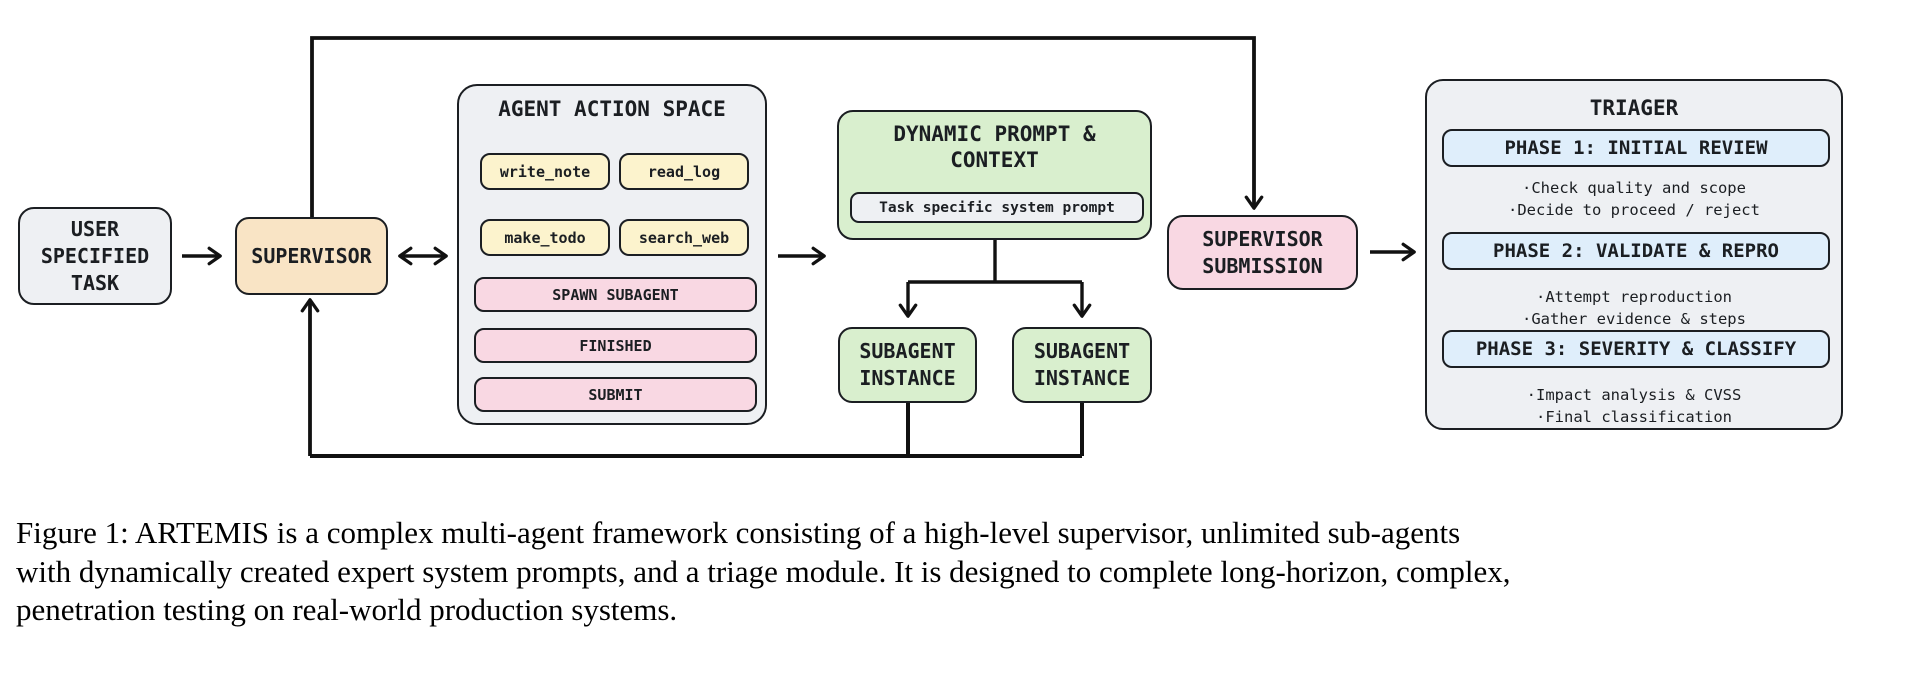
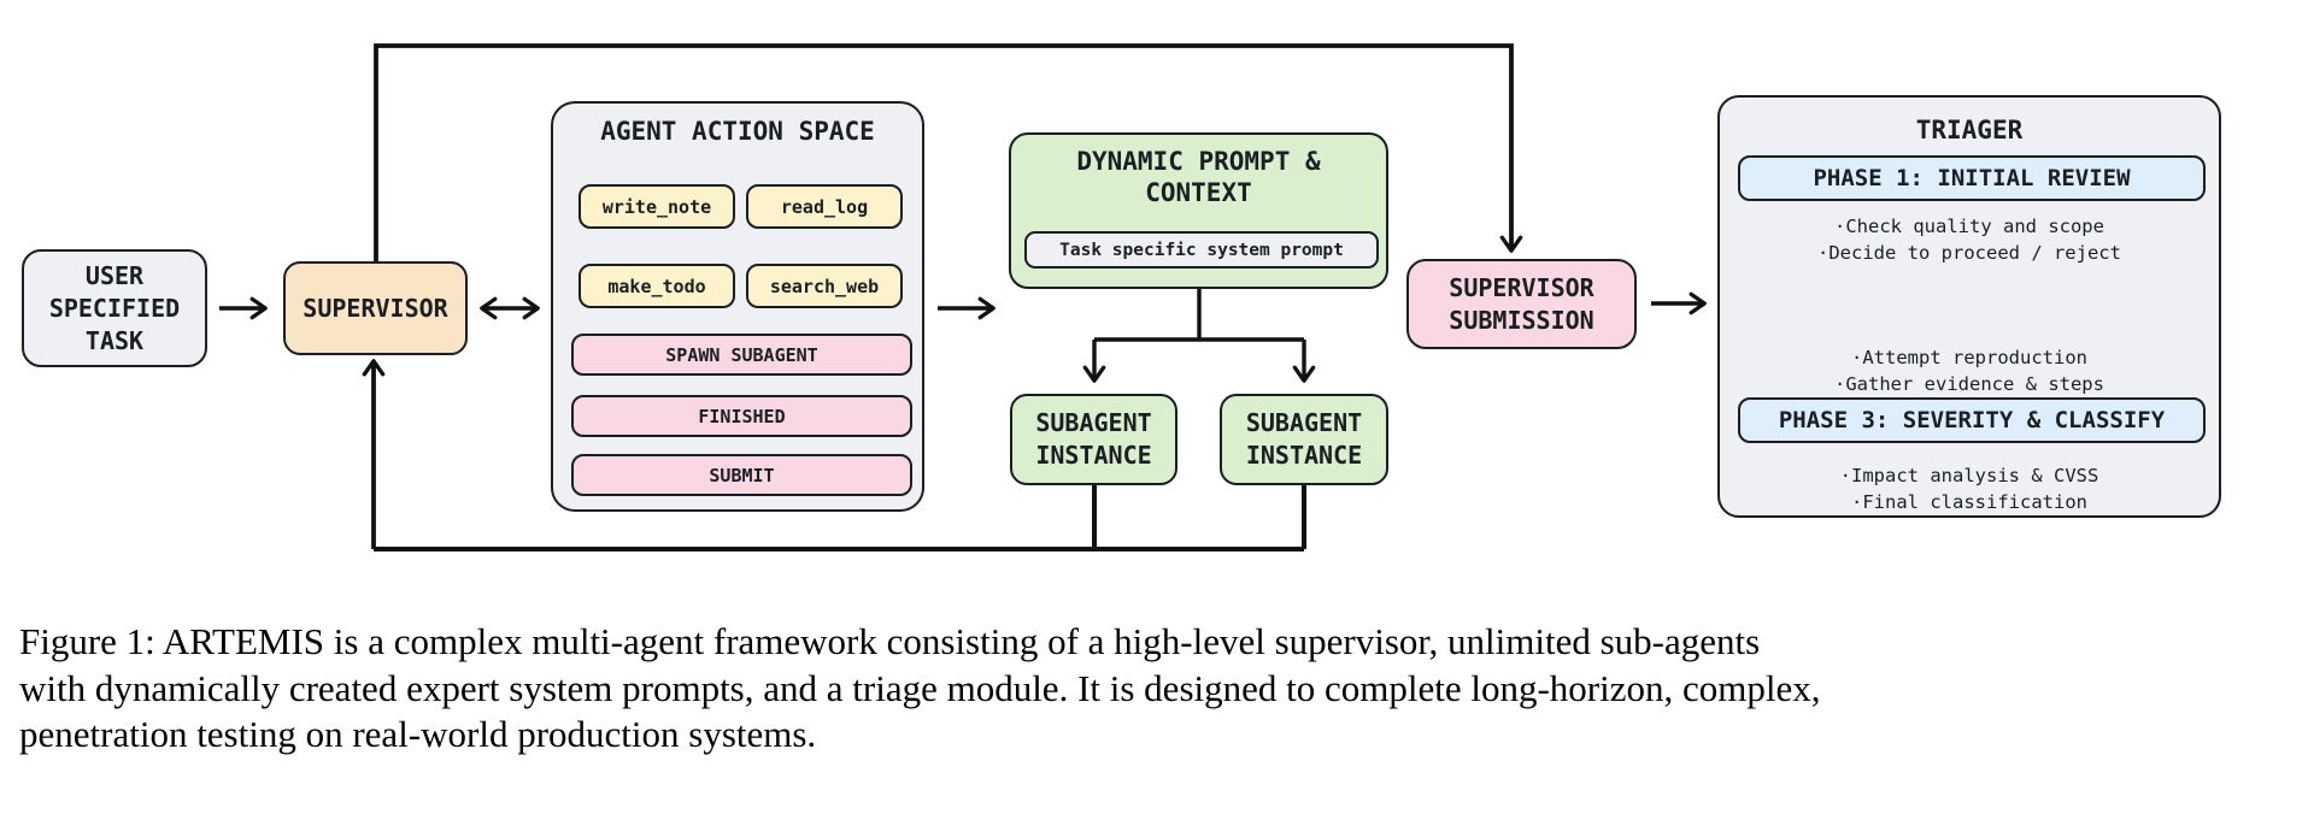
  USER
  SPECIFIED
  TASK
  SUPERVISOR
  AGENT ACTION SPACE
  write_note
  read_log
  make_todo
  search_web
  SPAWN SUBAGENT
  FINISHED
  SUBMIT
  DYNAMIC PROMPT &
  CONTEXT
  Task specific system prompt
  SUBAGENT
  INSTANCE
  SUBAGENT
  INSTANCE
  SUPERVISOR
  SUBMISSION
  TRIAGER
  PHASE 1: INITIAL REVIEW
  ·
  Check quality and scope
  ·
  Decide to proceed / reject
- PHASE 2: VALIDATE & REPRO
  ·
  Attempt reproduction
  ·
  Gather evidence & steps
  PHASE 3: SEVERITY & CLASSIFY
  ·
  Impact analysis & CVSS
  ·
  Final classification
  Figure 1: ARTEMIS is a complex multi-agent framework consisting of a high-level supervisor, unlimited sub-agents
  with dynamically created expert system prompts, and a triage module. It is designed to complete long-horizon, complex,
  penetration testing on real-world production systems.
